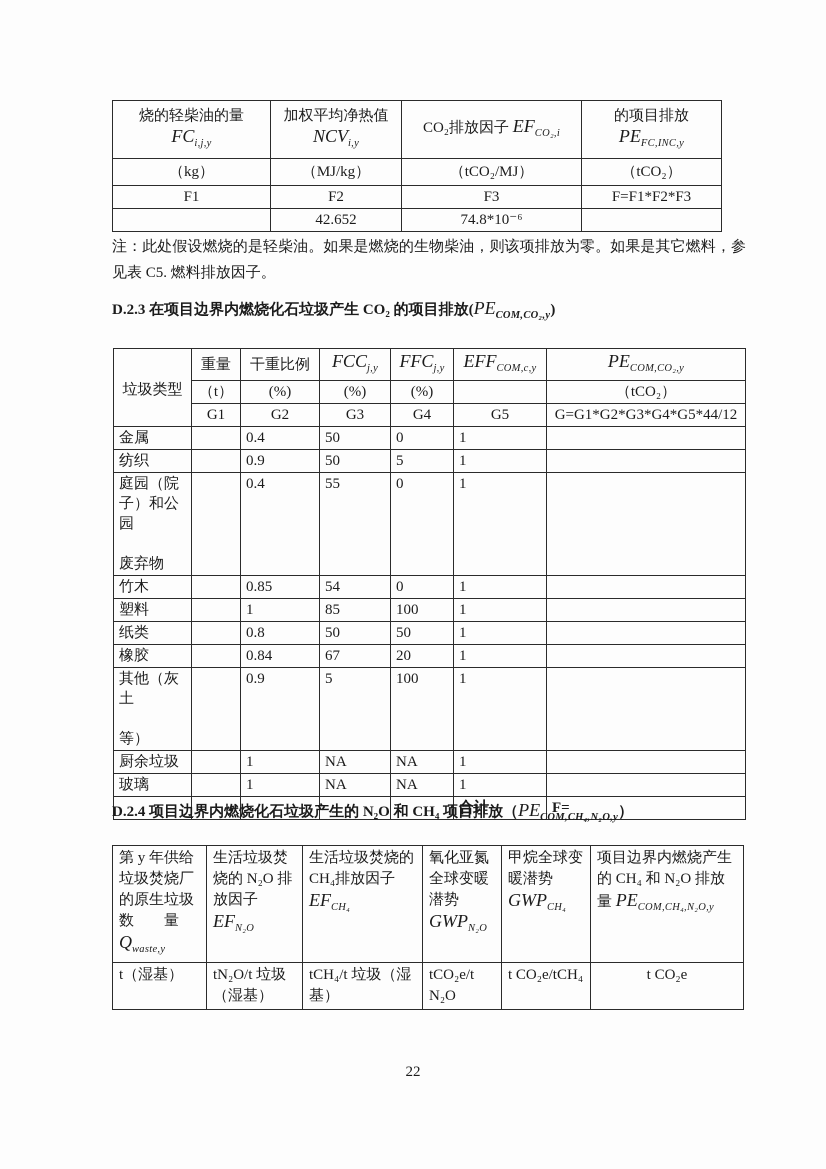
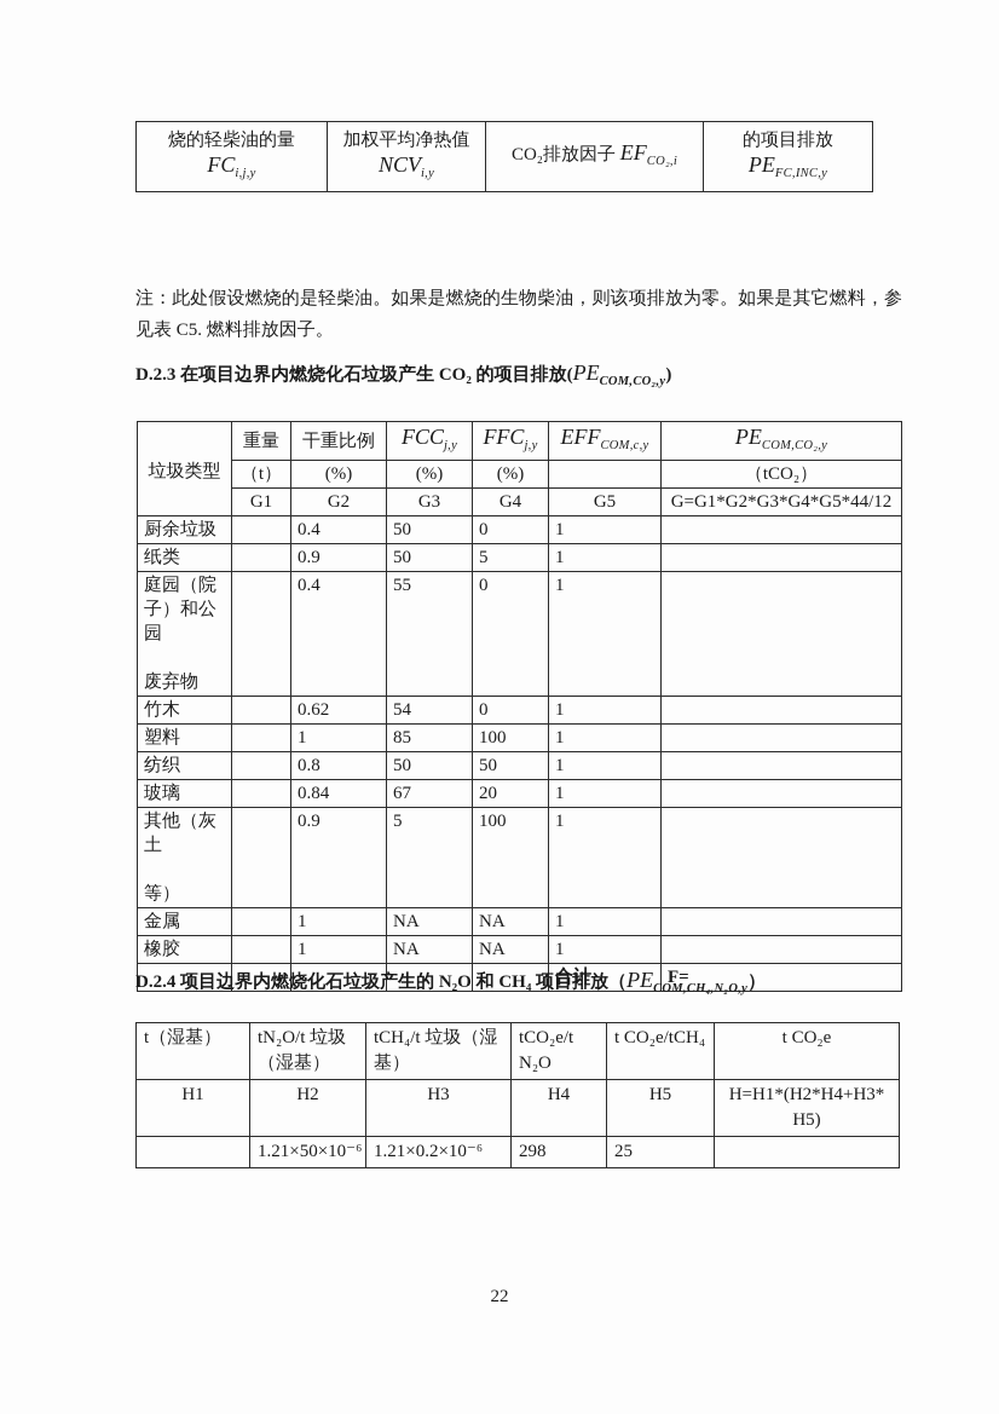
  烧的轻柴油的量 FCi,j,y	加权平均净热值 NCVi,y	CO₂排放因子 EFCO₂,i	的项目排放 PEFC,INC,y
- （kg）	（MJ/kg）	（tCO₂/MJ）	（tCO₂）
- F1	F2	F3	F=F1*F2*F3
- 	42.652	74.8*10⁻⁶
  注：此处假设燃烧的是轻柴油。如果是燃烧的生物柴油，则该项排放为零。如果是其它燃料，参见表 C5. 燃料排放因子。
  D.2.3 在项目边界内燃烧化石垃圾产生 CO₂ 的项目排放(PECOM,CO₂,y)
  垃圾类型	重量	干重比例	FCCj,y	FFCj,y	EFFCOM,c,y	PECOM,CO₂,y
  （t）	(%)	(%)	(%)		（tCO₂）
  G1	G2	G3	G4	G5	G=G1*G2*G3*G4*G5*44/12
- 金属		0.4	50	0	1
+ 厨余垃圾		0.4	50	0	1
- 纺织		0.9	50	5	1
+ 纸类		0.9	50	5	1
  庭园（院 子）和公 园 废弃物		0.4	55	0	1
- 竹木		0.85	54	0	1
+ 竹木		0.62	54	0	1
  塑料		1	85	100	1
- 纸类		0.8	50	50	1
+ 纺织		0.8	50	50	1
- 橡胶		0.84	67	20	1
+ 玻璃		0.84	67	20	1
  其他（灰 土 等）		0.9	5	100	1
- 厨余垃圾		1	NA	NA	1
+ 金属		1	NA	NA	1
- 玻璃		1	NA	NA	1
+ 橡胶		1	NA	NA	1
  					合计	F=
  D.2.4 项目边界内燃烧化石垃圾产生的 N₂O 和 CH₄ 项目排放（PECOM,CH₄,N₂O,y）
- 第 y 年供给 垃圾焚烧厂 的原生垃圾 数 量 Qwaste,y	生活垃圾焚 烧的 N₂O 排 放因子 EFN₂O	生活垃圾焚烧的 CH₄排放因子 EFCH₄	氧化亚氮 全球变暖 潜势 GWPN₂O	甲烷全球变 暖潜势 GWPCH₄	项目边界内燃烧产生 的 CH₄ 和 N₂O 排放 量 PECOM,CH₄,N₂O,y
  t（湿基）	tN₂O/t 垃圾 （湿基）	tCH₄/t 垃圾（湿 基）	tCO₂e/t N₂O	t CO₂e/tCH₄	t CO₂e
+ H1	H2	H3	H4	H5	H=H1*(H2*H4+H3* H5)
+ 	1.21×50×10⁻⁶	1.21×0.2×10⁻⁶	298	25
  22
